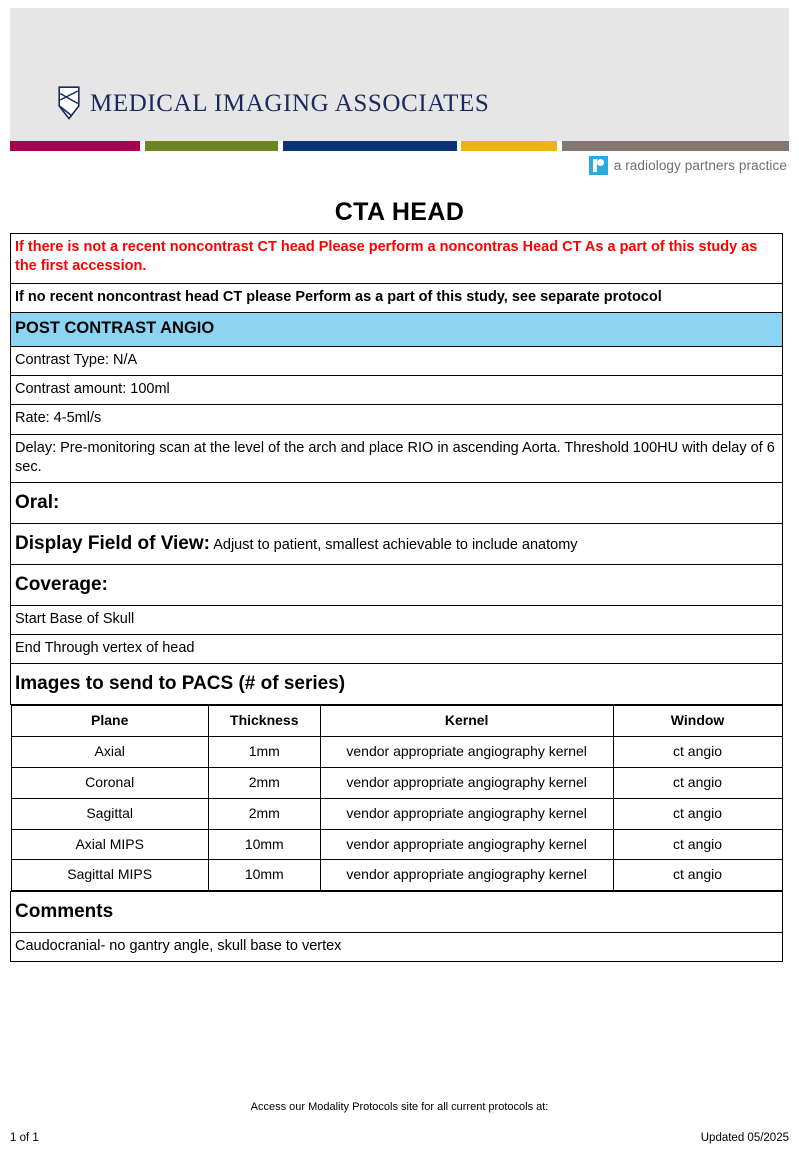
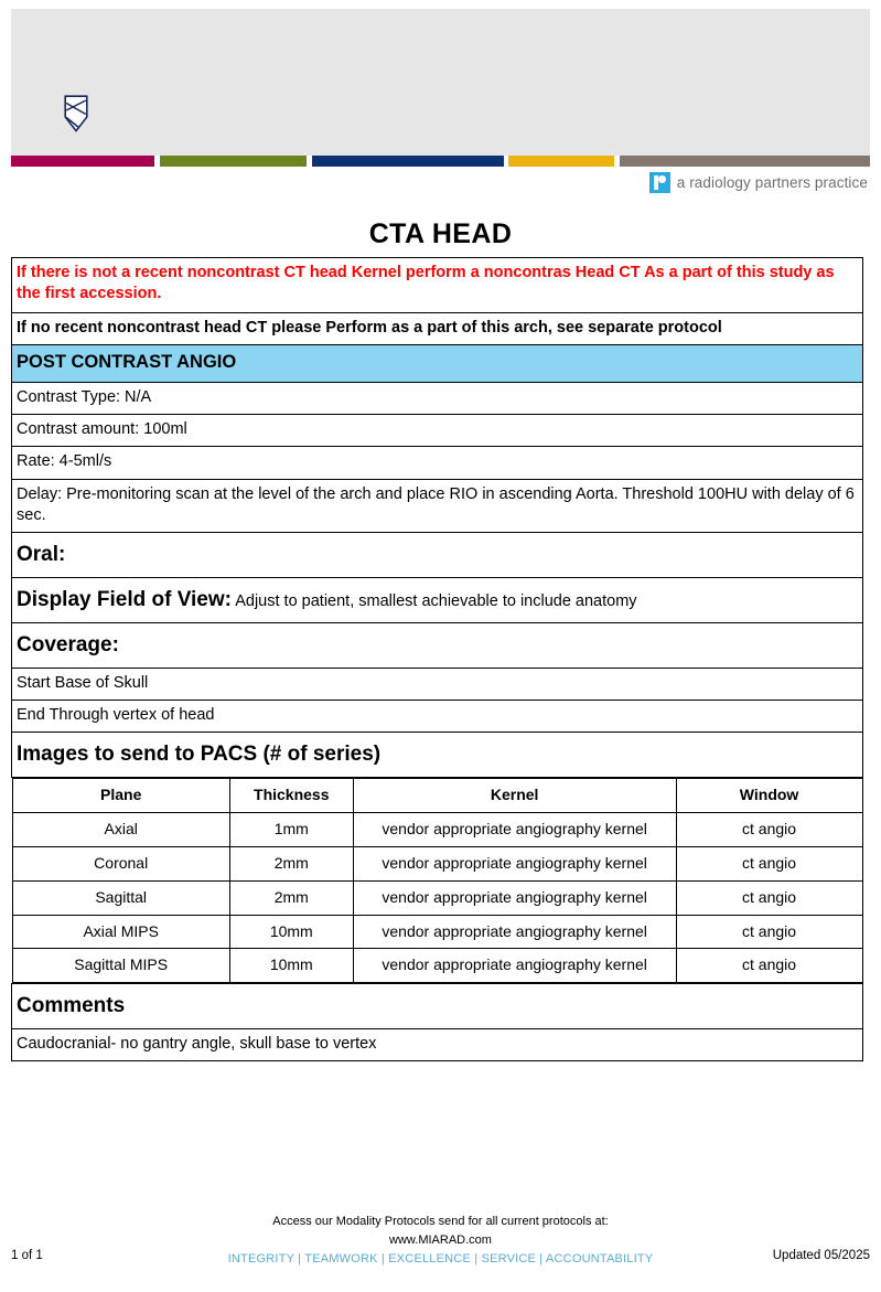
- MEDICAL IMAGING ASSOCIATES
  a radiology partners practice
  CTA HEAD
- If there is not a recent noncontrast CT head Please perform a noncontras Head CT As a part of this study as the first accession.
+ If there is not a recent noncontrast CT head Kernel perform a noncontras Head CT As a part of this study as the first accession.
- If no recent noncontrast head CT please Perform as a part of this study, see separate protocol
+ If no recent noncontrast head CT please Perform as a part of this arch, see separate protocol
  POST CONTRAST ANGIO
  Contrast Type: N/A
  Contrast amount: 100ml
  Rate: 4-5ml/s
  Delay: Pre-monitoring scan at the level of the arch and place RIO in ascending Aorta. Threshold 100HU with delay of 6 sec.
  Oral:
  Display Field of View: Adjust to patient, smallest achievable to include anatomy
  Coverage:
  Start Base of Skull
  End Through vertex of head
  Images to send to PACS (# of series)
  Plane	Thickness	Kernel	Window
  Axial	1mm	vendor appropriate angiography kernel	ct angio
  Coronal	2mm	vendor appropriate angiography kernel	ct angio
  Sagittal	2mm	vendor appropriate angiography kernel	ct angio
  Axial MIPS	10mm	vendor appropriate angiography kernel	ct angio
  Sagittal MIPS	10mm	vendor appropriate angiography kernel	ct angio
  Comments
  Caudocranial- no gantry angle, skull base to vertex
- Access our Modality Protocols site for all current protocols at:
+ Access our Modality Protocols send for all current protocols at:
+ www.MIARAD.com
+ INTEGRITY | TEAMWORK | EXCELLENCE | SERVICE | ACCOUNTABILITY
  1 of 1
  Updated 05/2025
